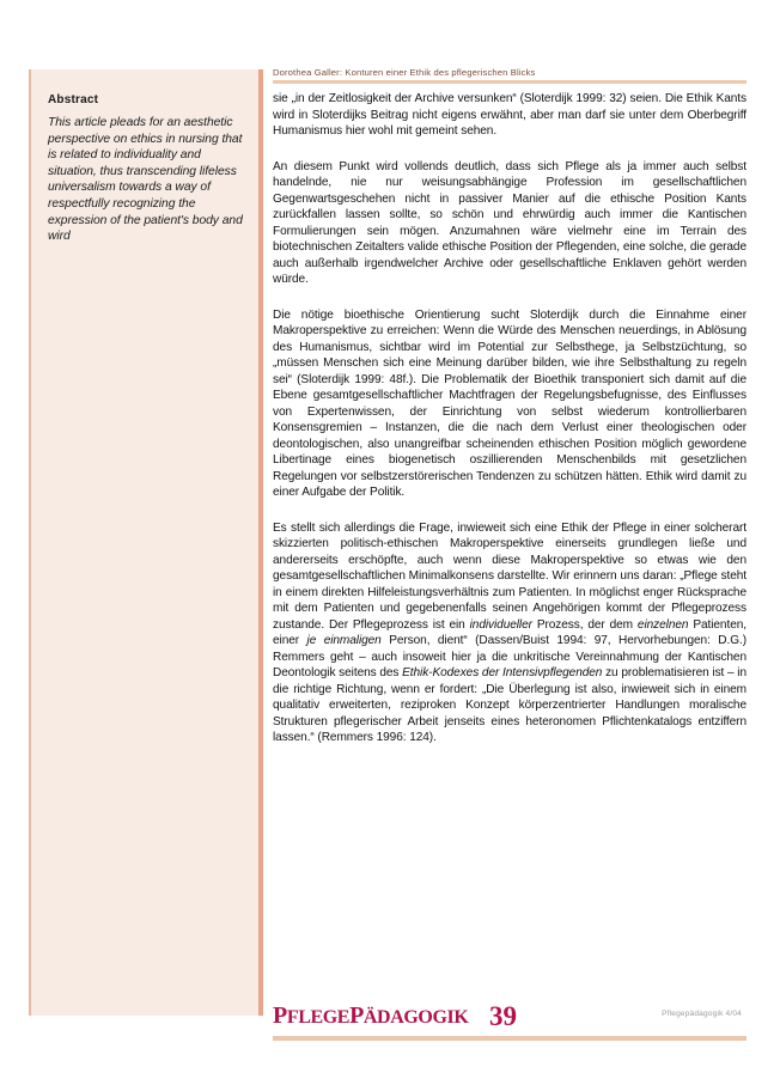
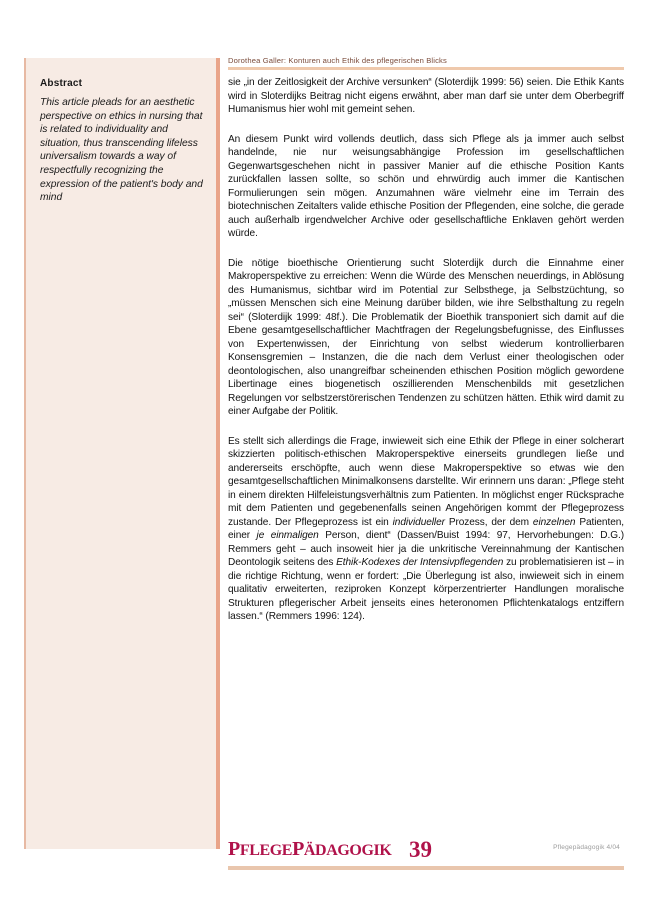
  Abstract
- This article pleads for an aesthetic perspective on ethics in nursing that is related to individuality and situation, thus transcending lifeless universalism towards a way of respectfully recognizing the expression of the patient's body and wird
+ This article pleads for an aesthetic perspective on ethics in nursing that is related to individuality and situation, thus transcending lifeless universalism towards a way of respectfully recognizing the expression of the patient's body and mind
- Dorothea Galler: Konturen einer Ethik des pflegerischen Blicks
+ Dorothea Galler: Konturen auch Ethik des pflegerischen Blicks
- sie „in der Zeitlosigkeit der Archive versunken“ (Sloterdijk 1999: 32) seien. Die Ethik Kants wird in Sloterdijks Beitrag nicht eigens erwähnt, aber man darf sie unter dem Oberbegriff Humanismus hier wohl mit gemeint sehen.
+ sie „in der Zeitlosigkeit der Archive versunken“ (Sloterdijk 1999: 56) seien. Die Ethik Kants wird in Sloterdijks Beitrag nicht eigens erwähnt, aber man darf sie unter dem Oberbegriff Humanismus hier wohl mit gemeint sehen.
  An diesem Punkt wird vollends deutlich, dass sich Pflege als ja immer auch selbst handelnde, nie nur weisungsabhängige Profession im gesellschaftlichen Gegenwartsgeschehen nicht in passiver Manier auf die ethische Position Kants zurückfallen lassen sollte, so schön und ehrwürdig auch immer die Kantischen Formulierungen sein mögen. Anzumahnen wäre vielmehr eine im Terrain des biotechnischen Zeitalters valide ethische Position der Pflegenden, eine solche, die gerade auch außerhalb irgendwelcher Archive oder gesellschaftliche Enklaven gehört werden würde.
  Die nötige bioethische Orientierung sucht Sloterdijk durch die Einnahme einer Makroperspektive zu erreichen: Wenn die Würde des Menschen neuerdings, in Ablösung des Humanismus, sichtbar wird im Potential zur Selbsthege, ja Selbstzüchtung, so „müssen Menschen sich eine Meinung darüber bilden, wie ihre Selbsthaltung zu regeln sei“ (Sloterdijk 1999: 48f.). Die Problematik der Bioethik transponiert sich damit auf die Ebene gesamtgesellschaftlicher Machtfragen der Regelungsbefugnisse, des Einflusses von Expertenwissen, der Einrichtung von selbst wiederum kontrollierbaren Konsensgremien – Instanzen, die die nach dem Verlust einer theologischen oder deontologischen, also unangreifbar scheinenden ethischen Position möglich gewordene Libertinage eines biogenetisch oszillierenden Menschenbilds mit gesetzlichen Regelungen vor selbstzerstörerischen Tendenzen zu schützen hätten. Ethik wird damit zu einer Aufgabe der Politik.
  Es stellt sich allerdings die Frage, inwieweit sich eine Ethik der Pflege in einer solcherart skizzierten politisch-ethischen Makroperspektive einerseits grundlegen ließe und andererseits erschöpfte, auch wenn diese Makroperspektive so etwas wie den gesamtgesellschaftlichen Minimalkonsens darstellte. Wir erinnern uns daran: „Pflege steht in einem direkten Hilfeleistungsverhältnis zum Patienten. In möglichst enger Rücksprache mit dem Patienten und gegebenenfalls seinen Angehörigen kommt der Pflegeprozess zustande. Der Pflegeprozess ist ein individueller Prozess, der dem einzelnen Patienten, einer je einmaligen Person, dient“ (Dassen/Buist 1994: 97, Hervorhebungen: D.G.) Remmers geht – auch insoweit hier ja die unkritische Vereinnahmung der Kantischen Deontologik seitens des Ethik-Kodexes der Intensivpflegenden zu problematisieren ist – in die richtige Richtung, wenn er fordert: „Die Überlegung ist also, inwieweit sich in einem qualitativ erweiterten, reziproken Konzept körperzentrierter Handlungen moralische Strukturen pflegerischer Arbeit jenseits eines heteronomen Pflichtenkatalogs entziffern lassen.“ (Remmers 1996: 124).
  PFLEGEPÄDAGOGIK
  39
